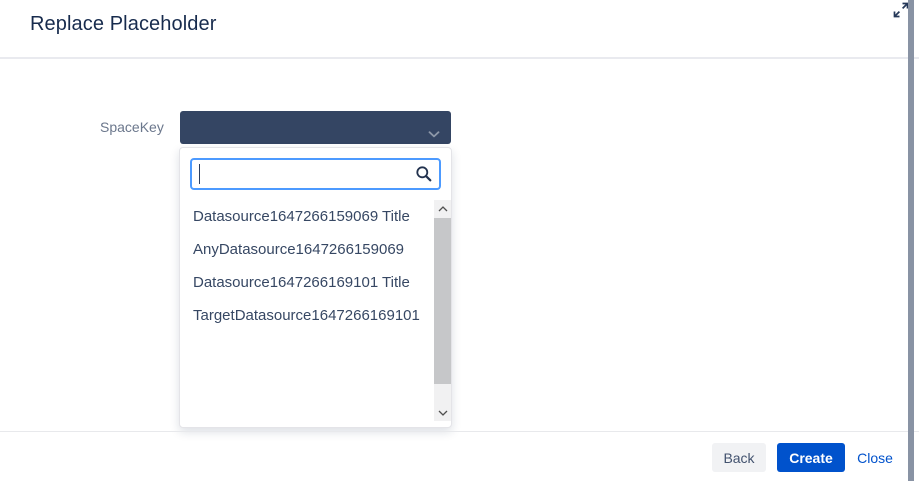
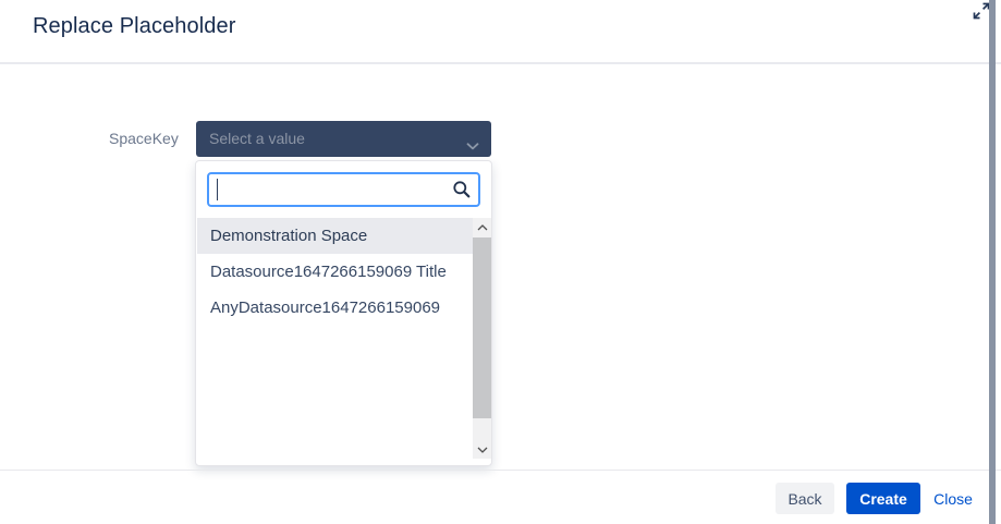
  Replace Placeholder
  SpaceKey
+ Select a value
+ Demonstration Space
  Datasource1647266159069 Title
  AnyDatasource1647266159069
- Datasource1647266169101 Title
- TargetDatasource1647266169101
  Back
  Create
  Close
